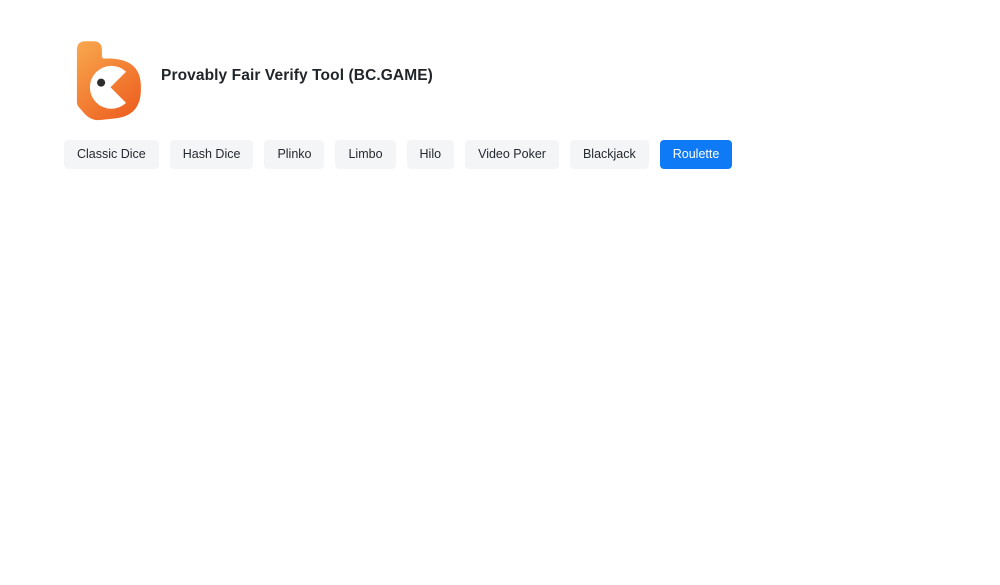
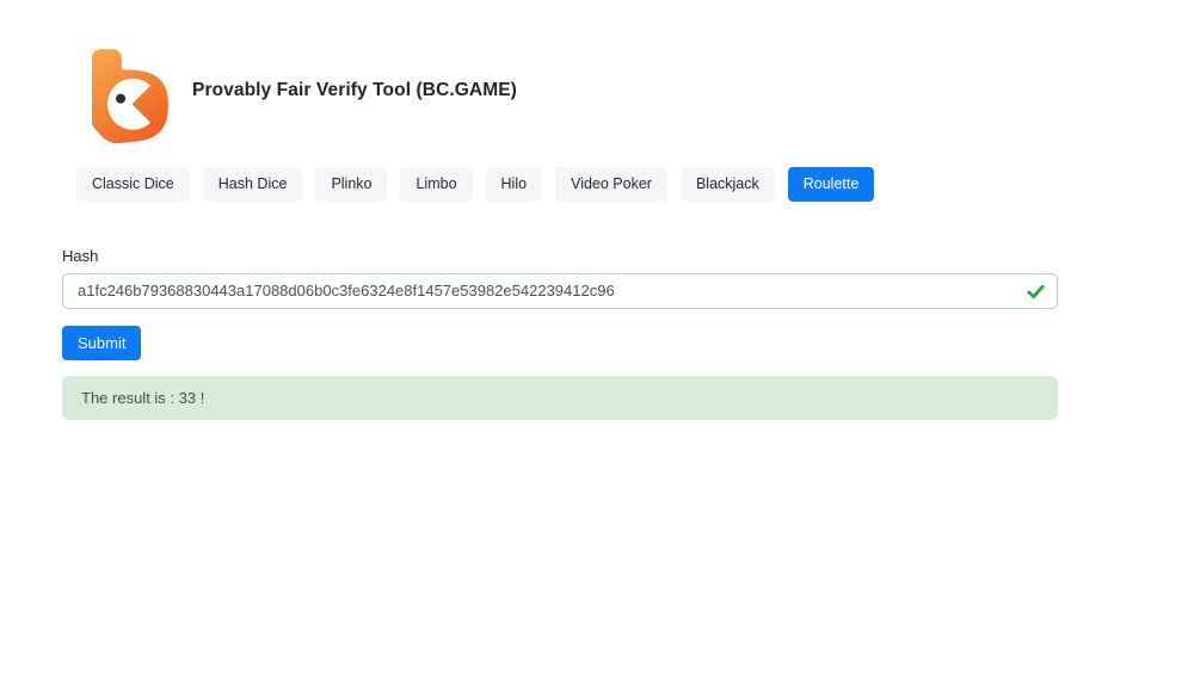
  Provably Fair Verify Tool (BC.GAME)
  Classic Dice
  Hash Dice
  Plinko
  Limbo
  Hilo
  Video Poker
  Blackjack
  Roulette
+ Hash
+ a1fc246b79368830443a17088d06b0c3fe6324e8f1457e53982e542239412c96
+ Submit
+ The result is : 33 !
